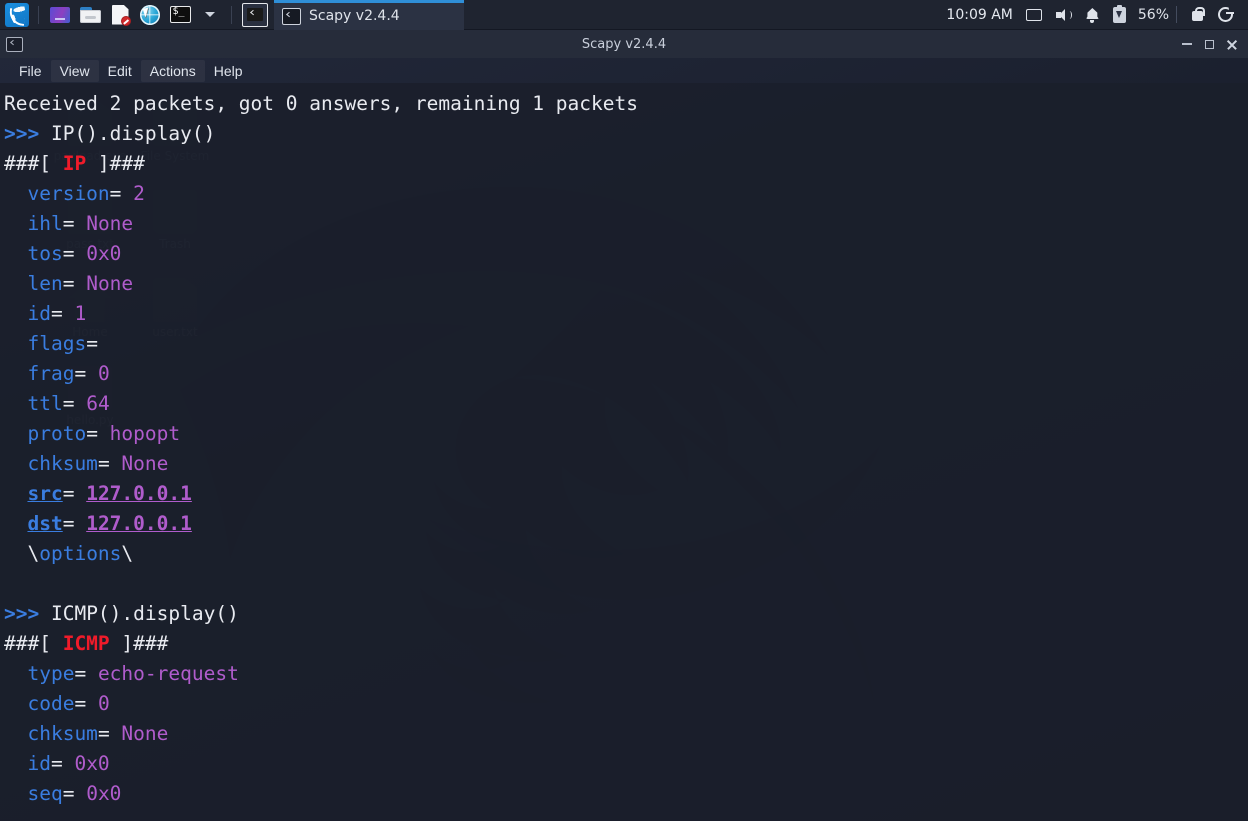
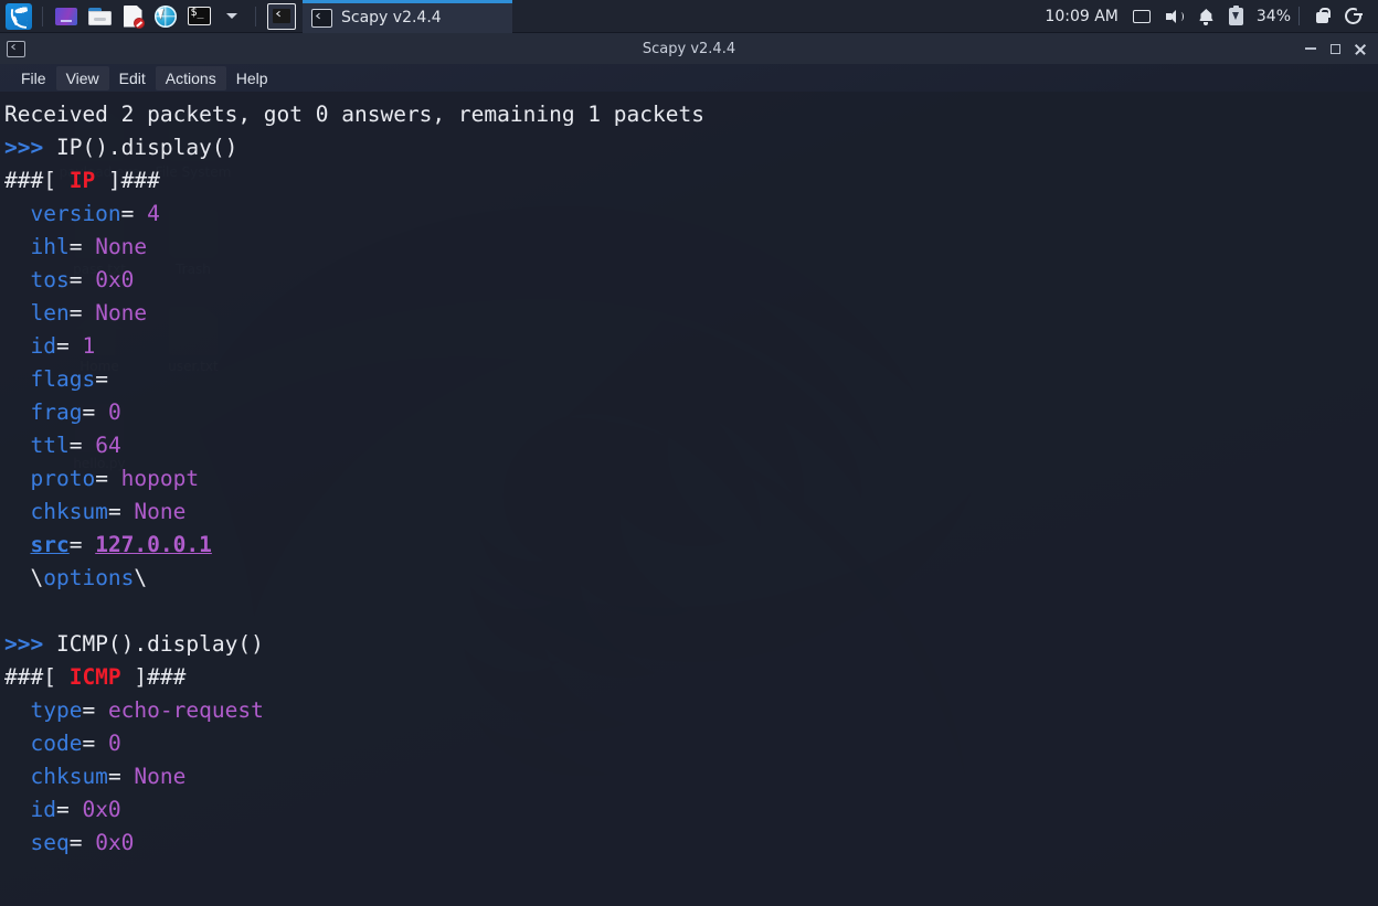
  Scapy v2.4.4
  File
  View
  Edit
  Actions
  Help
  Received 2 packets, got 0 answers, remaining 1 packets
  >>> IP().display()
  ###[ IP ]###
- version= 2
+ version= 4
  ihl= None
  tos= 0x0
  len= None
  id= 1
  flags=
  frag= 0
  ttl= 64
  proto= hopopt
  chksum= None
  src= 127.0.0.1
- dst= 127.0.0.1
  \options\
  >>> ICMP().display()
  ###[ ICMP ]###
  type= echo-request
  code= 0
  chksum= None
  id= 0x0
  seq= 0x0
  Scapy v2.4.4
  10:09 AM
- 56%
+ 34%
